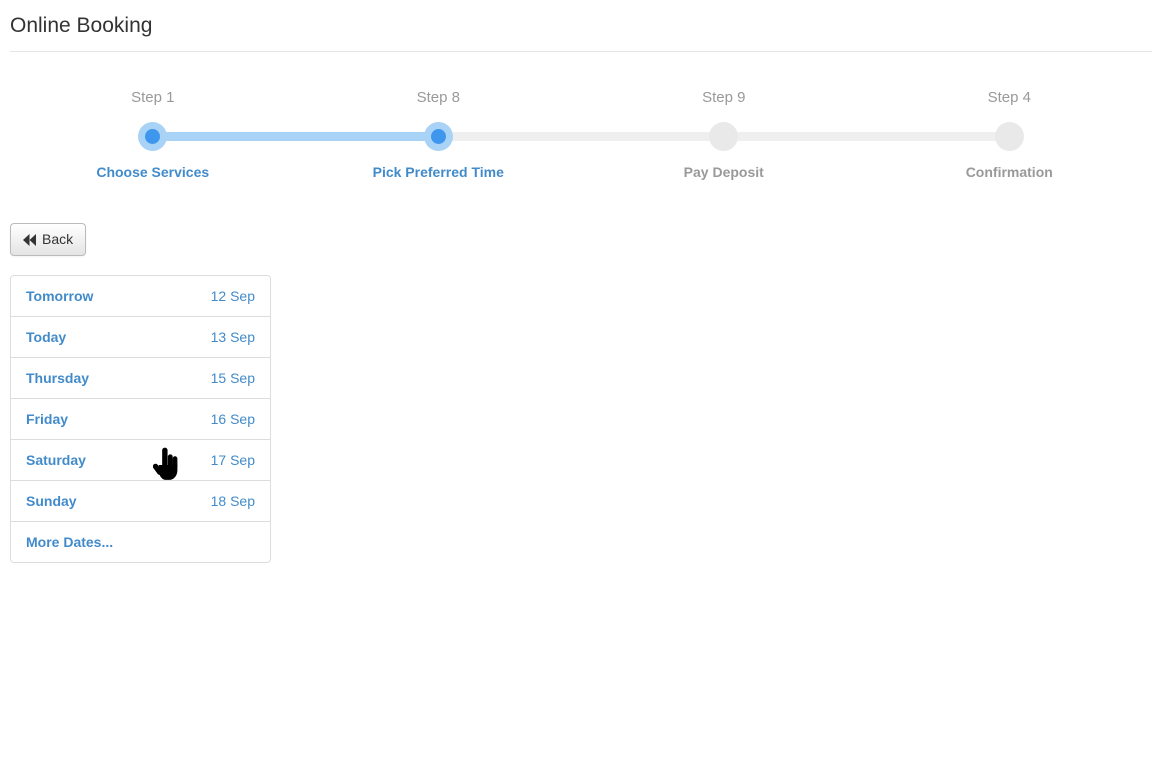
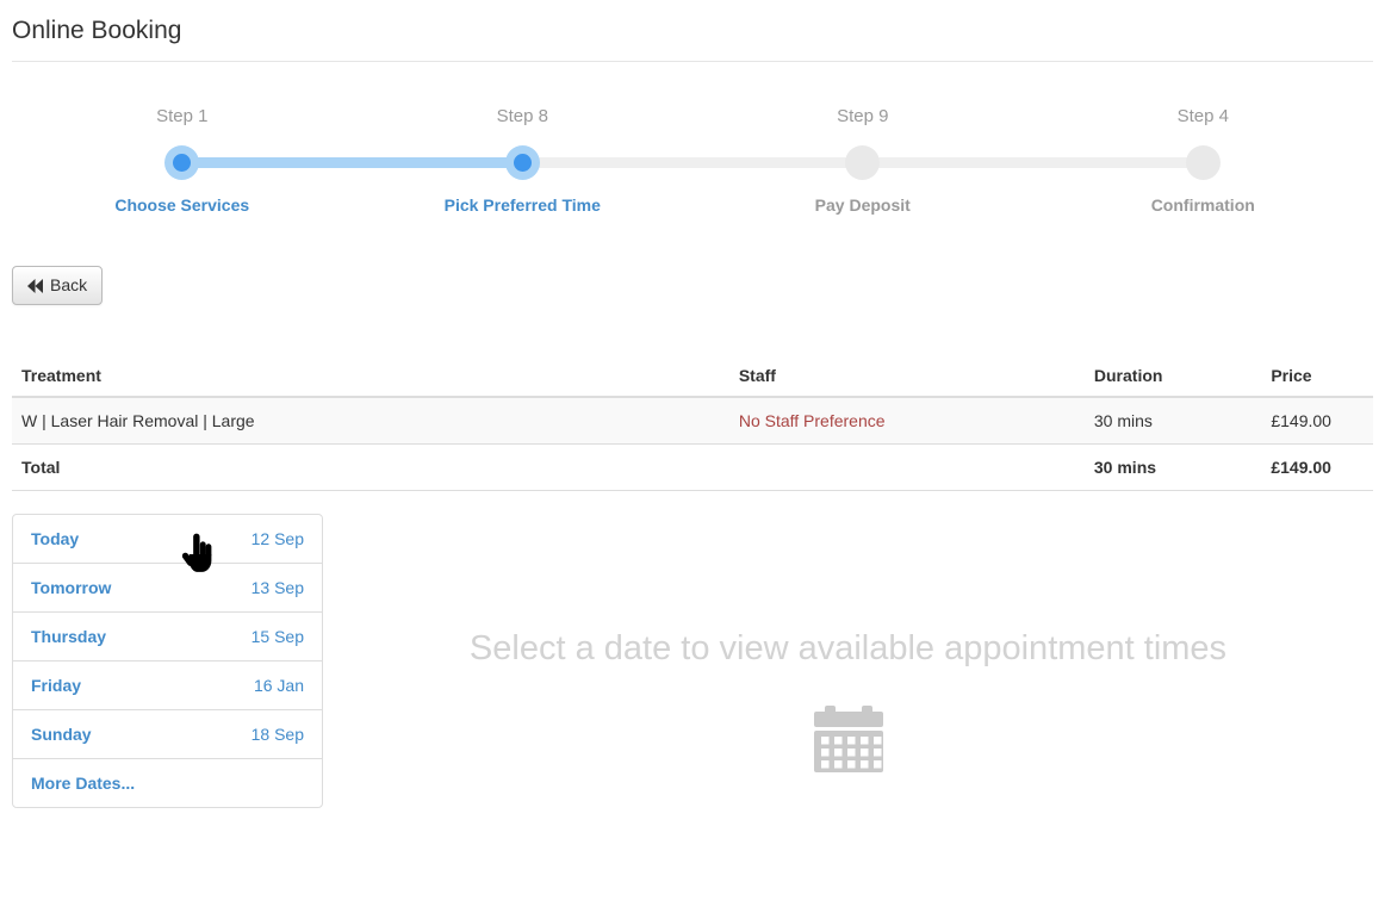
  Online Booking
  Step 1
  Choose Services
  Step 8
  Pick Preferred Time
  Step 9
  Pay Deposit
  Step 4
  Confirmation
  Back
+ Treatment	Staff	Duration	Price
+ W | Laser Hair Removal | Large	No Staff Preference	30 mins	£149.00
+ Total		30 mins	£149.00
- Tomorrow
+ Today
  12 Sep
- Today
+ Tomorrow
  13 Sep
  Thursday
  15 Sep
  Friday
- 16 Sep
+ 16 Jan
- Saturday
- 17 Sep
  Sunday
  18 Sep
  More Dates...
+ Select a date to view available appointment times
